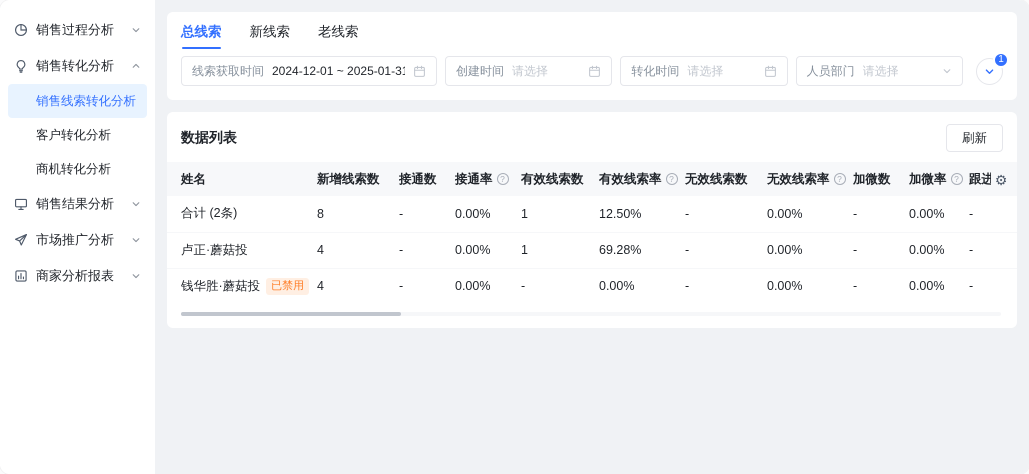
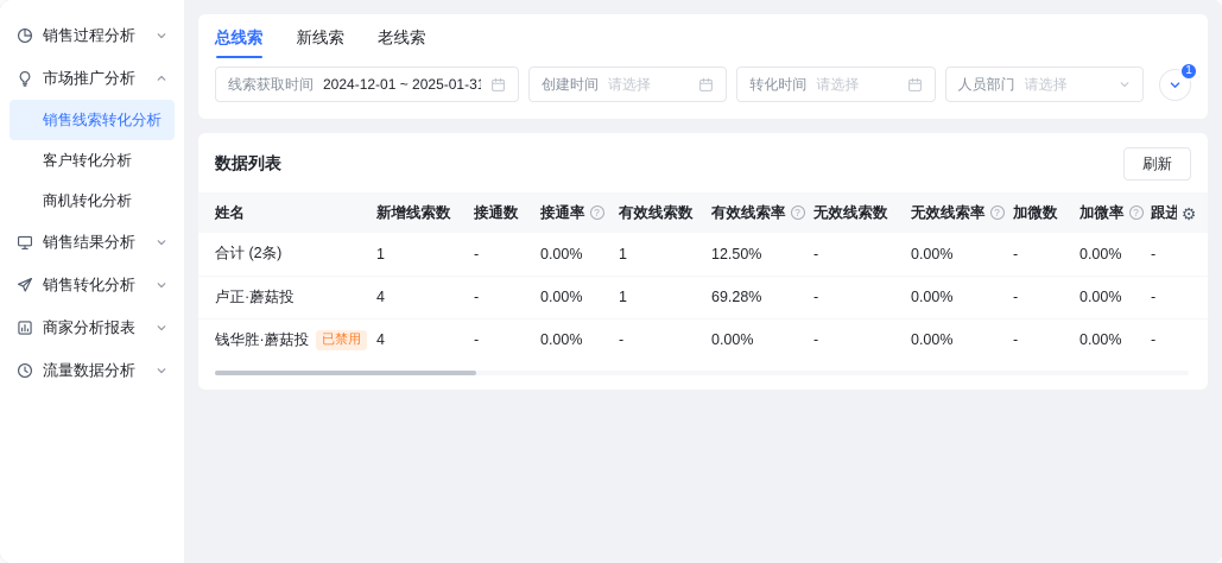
  销售过程分析
- 销售转化分析
+ 市场推广分析
  销售线索转化分析
  客户转化分析
  商机转化分析
  销售结果分析
- 市场推广分析
+ 销售转化分析
  商家分析报表
+ 流量数据分析
  总线索
  新线索
  老线索
  线索获取时间
  2024-12-01 ~ 2025-01-3
  创建时间
  请选择
  转化时间
  请选择
  人员部门
  请选择
  1
  数据列表
  刷新
  姓名	新增线索数	接通数	接通率 ?	有效线索数	有效线索率 ?	无效线索数	无效线索率 ?	加微数	加微率 ?	跟进
- 合计 (2条)	8	-	0.00%	1	12.50%	-	0.00%	-	0.00%	-
+ 合计 (2条)	1	-	0.00%	1	12.50%	-	0.00%	-	0.00%	-
  卢正·蘑菇投	4	-	0.00%	1	69.28%	-	0.00%	-	0.00%	-
  钱华胜·蘑菇投 已禁用	4	-	0.00%	-	0.00%	-	0.00%	-	0.00%	-
  ⚙
